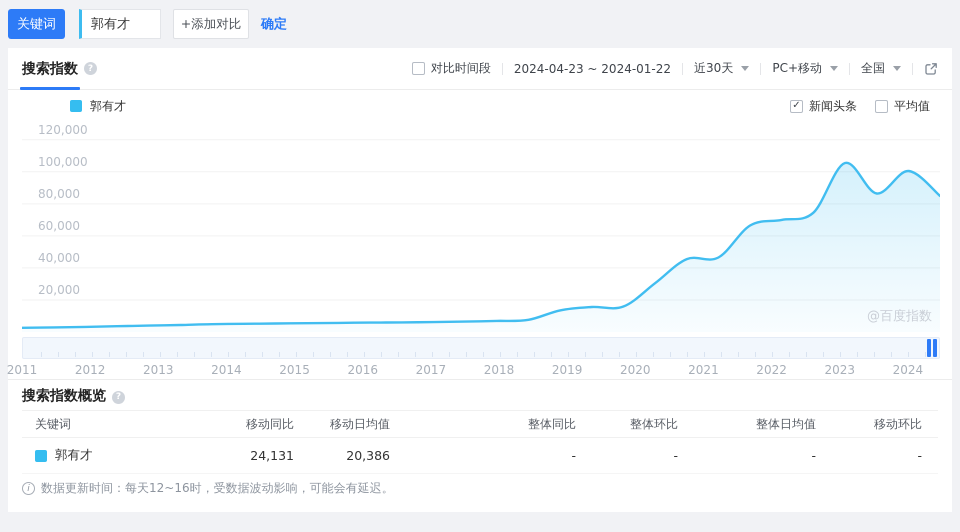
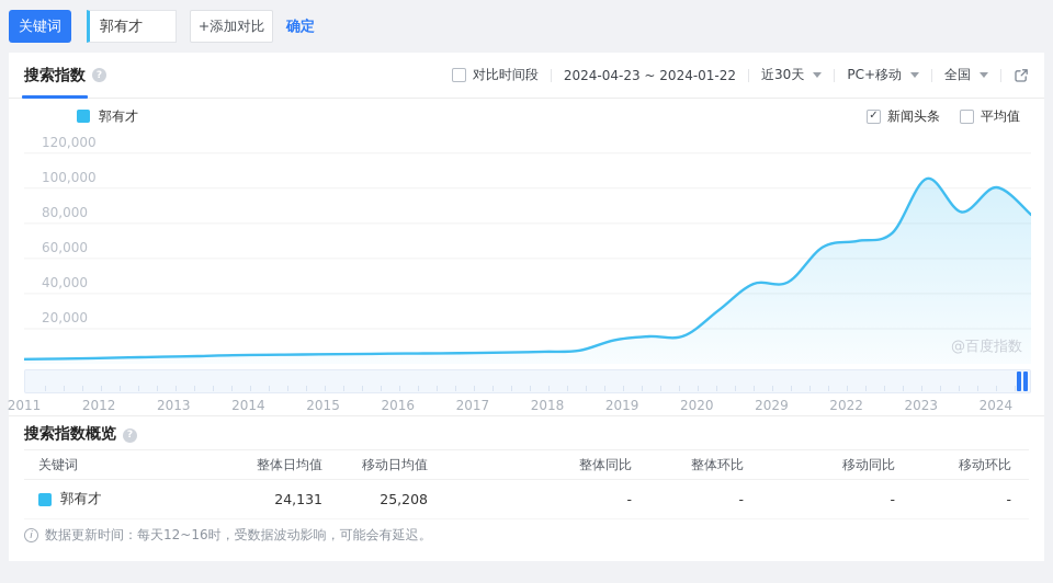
  关键词
  郭有才
  +添加对比
  确定
  搜索指数
  对比时间段
  2024-04-23 ~ 2024-01-22
  近30天
  PC+移动
  全国
  郭有才
  新闻头条
  平均值
  @百度指数
  20,000
  40,000
  60,000
  80,000
  100,000
  120,000
  2011
  2012
  2013
  2014
  2015
  2016
  2017
  2018
  2019
  2020
- 2021
+ 2029
  2022
  2023
  2024
  搜索指数概览
  关键词
- 移动同比
+ 整体日均值
  移动日均值
  整体同比
  整体环比
- 整体日均值
+ 移动同比
  移动环比
  郭有才
  24,131
- 20,386
+ 25,208
  -
  -
  -
  -
  数据更新时间：每天12~16时，受数据波动影响，可能会有延迟。
